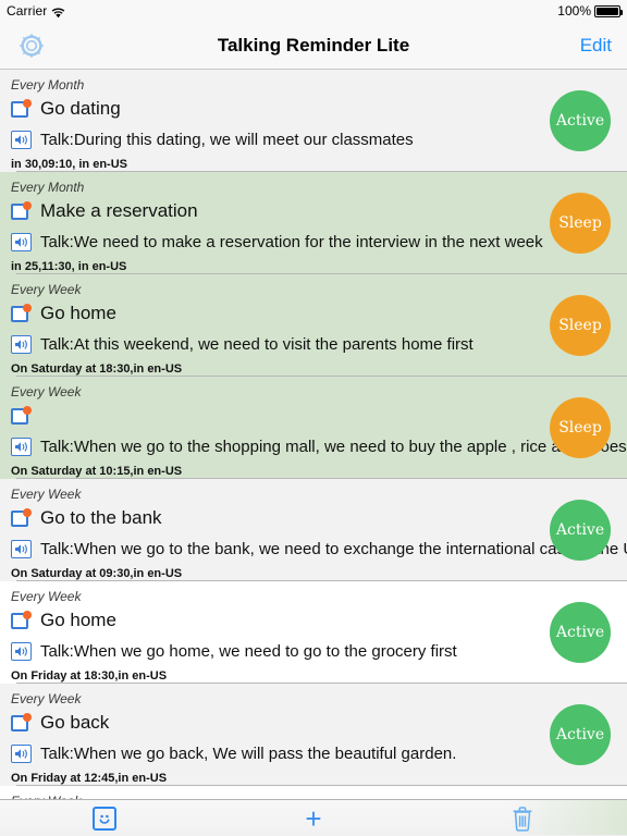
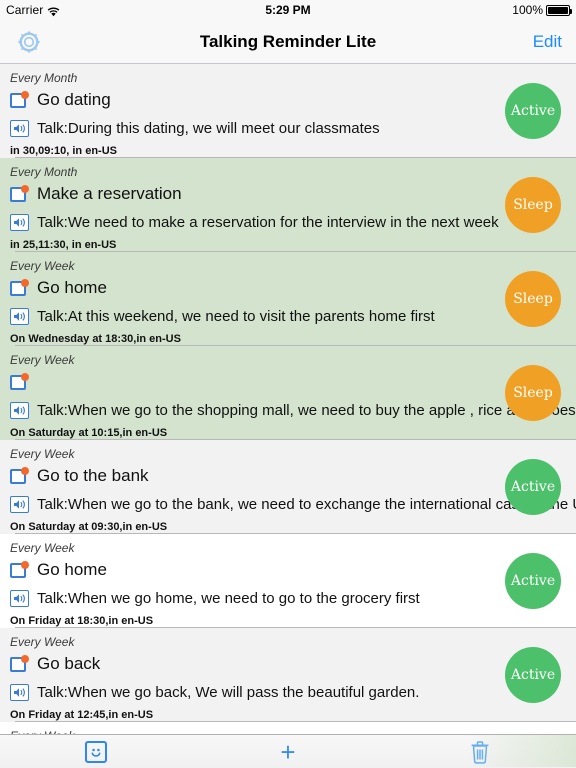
  Carrier
+ 5:29 PM
  100%
  Talking Reminder Lite
  Edit
  Every Month
  Go dating
  Talk:During this dating, we will meet our classmates
  in 30,09:10, in en-US
  Active
  Every Month
  Make a reservation
  Talk:We need to make a reservation for the interview in the next week
  in 25,11:30, in en-US
  Sleep
  Every Week
  Go home
  Talk:At this weekend, we need to visit the parents home first
- On Saturday at 18:30,in en-US
+ On Wednesday at 18:30,in en-US
  Sleep
  Every Week
  Talk:When we go to the shopping mall, we need to buy the apple , riceoes
  On Saturday at 10:15,in en-US
  Sleep
  Every Week
  Go to the bank
  Talk:When we go to the bank, we need to exchange the international cahe
  On Saturday at 09:30,in en-US
  Active
  Every Week
  Go home
  Talk:When we go home, we need to go to the grocery first
  On Friday at 18:30,in en-US
  Active
  Every Week
  Go back
  Talk:When we go back, We will pass the beautiful garden.
  On Friday at 12:45,in en-US
  Active
  +
